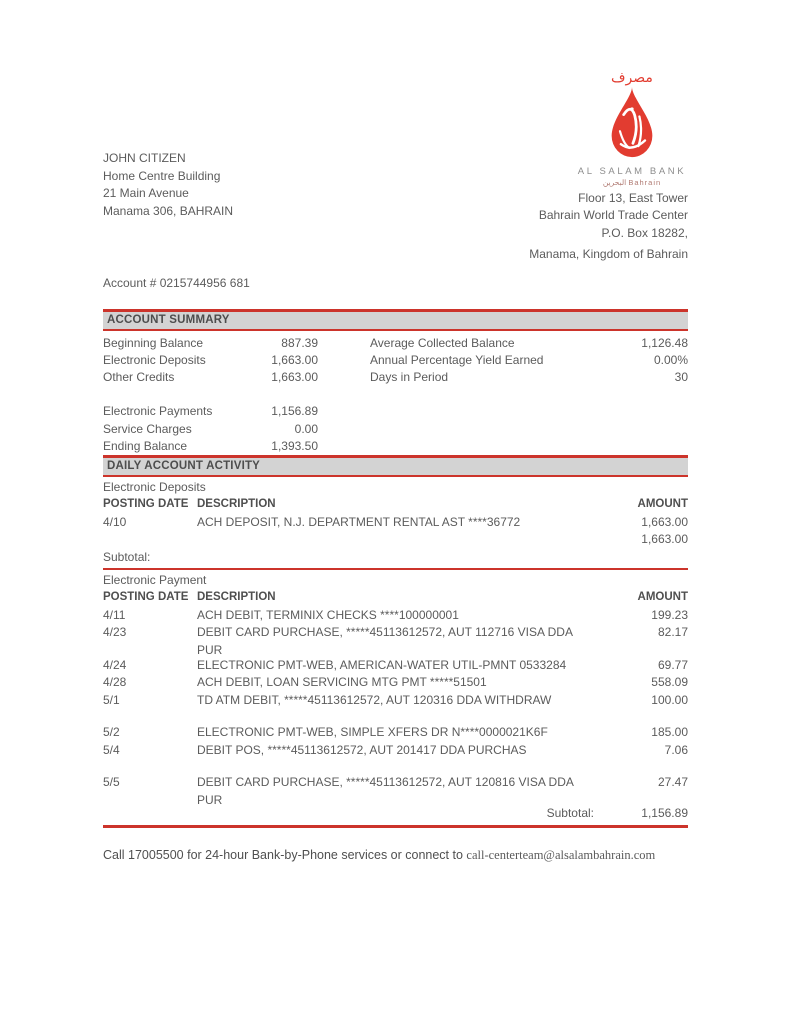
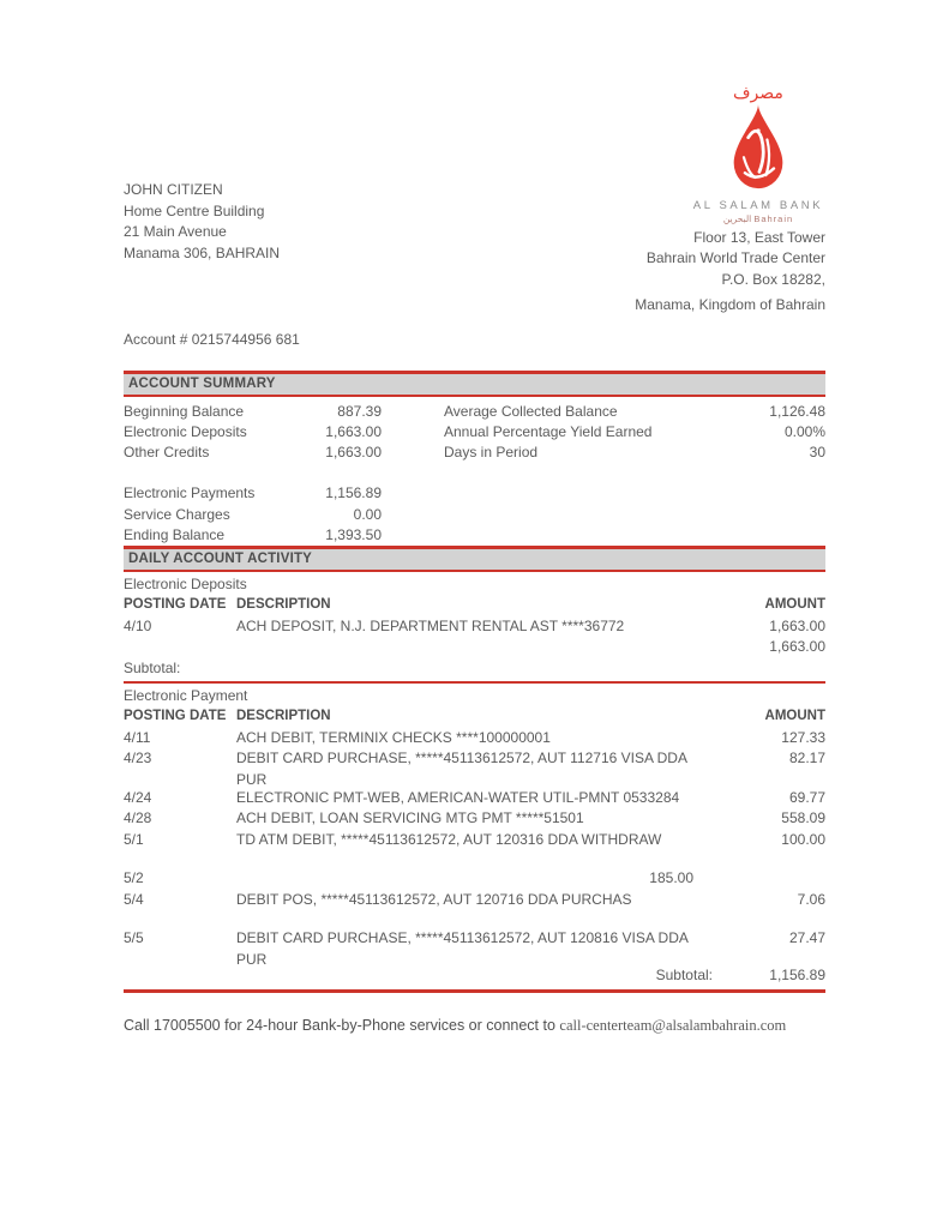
  JOHN CITIZEN
  Home Centre Building
  21 Main Avenue
  Manama 306, BAHRAIN
  مصرف
  AL SALAM BANK
  البحرين Bahrain
  Floor 13, East Tower
  Bahrain World Trade Center
  P.O. Box 18282,
  Manama, Kingdom of Bahrain
  Account # 0215744956 681
  ACCOUNT SUMMARY
  Beginning Balance
  887.39
  Electronic Deposits
  1,663.00
  Other Credits
  1,663.00
  Electronic Payments
  1,156.89
  Service Charges
  0.00
  Ending Balance
  1,393.50
  Average Collected Balance
  1,126.48
  Annual Percentage Yield Earned
  0.00%
  Days in Period
  30
  DAILY ACCOUNT ACTIVITY
  Electronic Deposits
  POSTING DATE
  DESCRIPTION
  AMOUNT
  4/10
  ACH DEPOSIT, N.J. DEPARTMENT RENTAL AST ****36772
  1,663.00
  1,663.00
  Subtotal:
  Electronic Payment
  POSTING DATE
  DESCRIPTION
  AMOUNT
  4/11
  ACH DEBIT, TERMINIX CHECKS ****100000001
- 199.23
+ 127.33
  4/23
  DEBIT CARD PURCHASE, *****45113612572, AUT 112716 VISA DDA PUR
  82.17
  4/24
  ELECTRONIC PMT-WEB, AMERICAN-WATER UTIL-PMNT 0533284
  69.77
  4/28
  ACH DEBIT, LOAN SERVICING MTG PMT *****51501
  558.09
  5/1
  TD ATM DEBIT, *****45113612572, AUT 120316 DDA WITHDRAW
  100.00
  5/2
- ELECTRONIC PMT-WEB, SIMPLE XFERS DR N****0000021K6F
  185.00
  5/4
- DEBIT POS, *****45113612572, AUT 201417 DDA PURCHAS
+ DEBIT POS, *****45113612572, AUT 120716 DDA PURCHAS
  7.06
  5/5
  DEBIT CARD PURCHASE, *****45113612572, AUT 120816 VISA DDA PUR
  27.47
  Subtotal:
  1,156.89
  Call 17005500 for 24-hour Bank-by-Phone services or connect to call-centerteam@alsalambahrain.com
